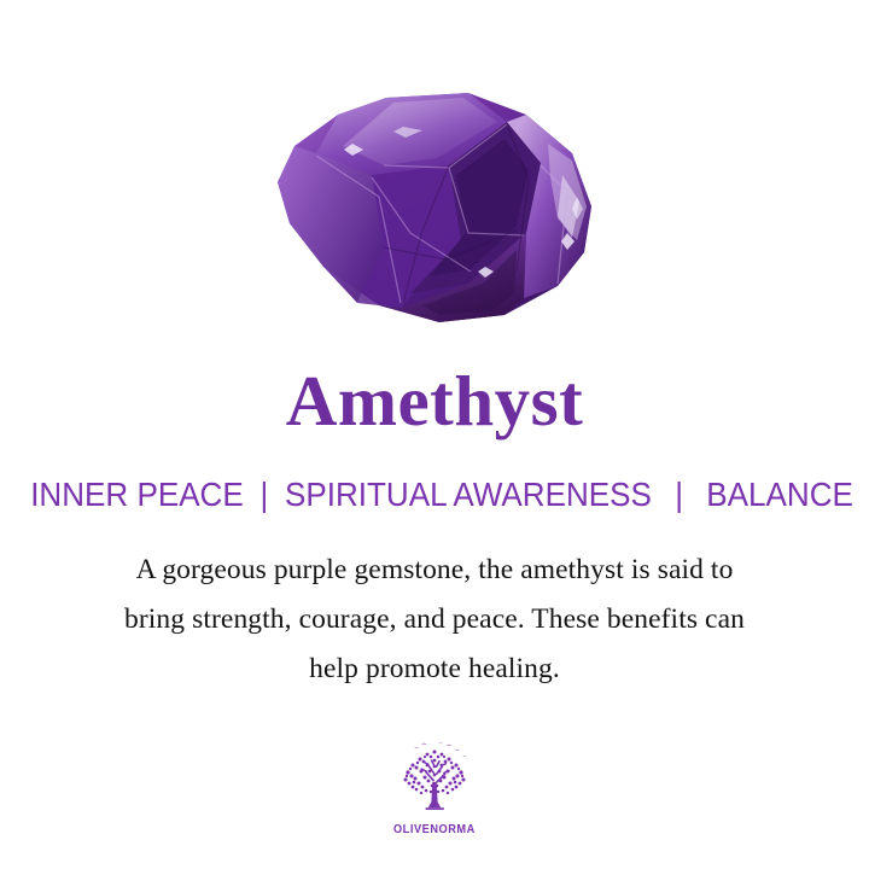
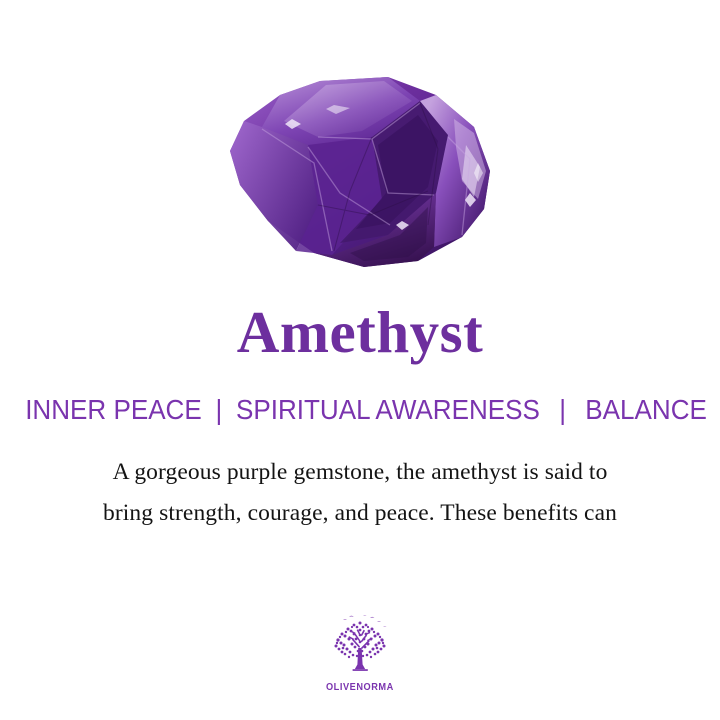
  Amethyst
  INNER PEACE | SPIRITUAL AWARENESS | BALANCE
  A gorgeous purple gemstone, the amethyst is said to
  bring strength, courage, and peace. These benefits can
- help promote healing.
  OLIVENORMA
